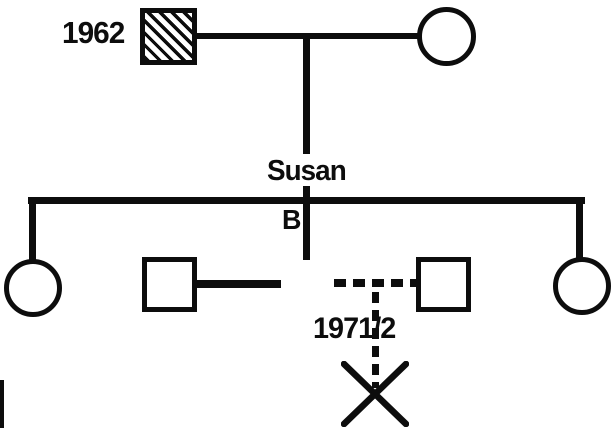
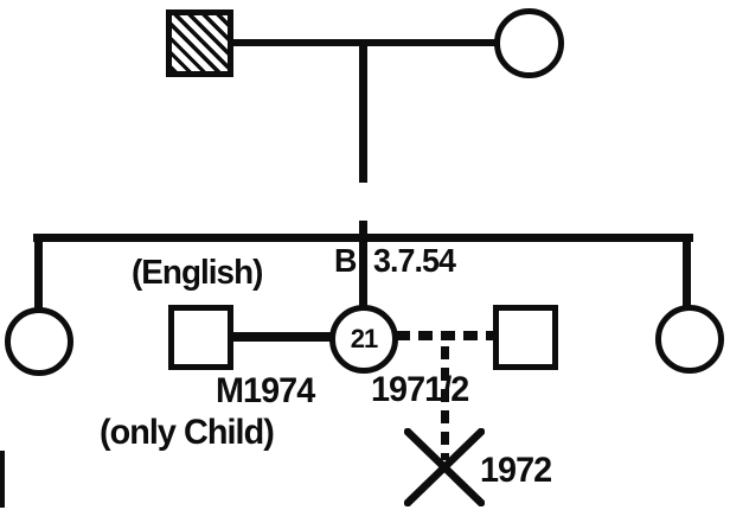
- 1962
- Susan
  B
+ 3.7.54
+ (English)
+ 21
+ M1974
  19712
+ (only Child)
+ 1972
